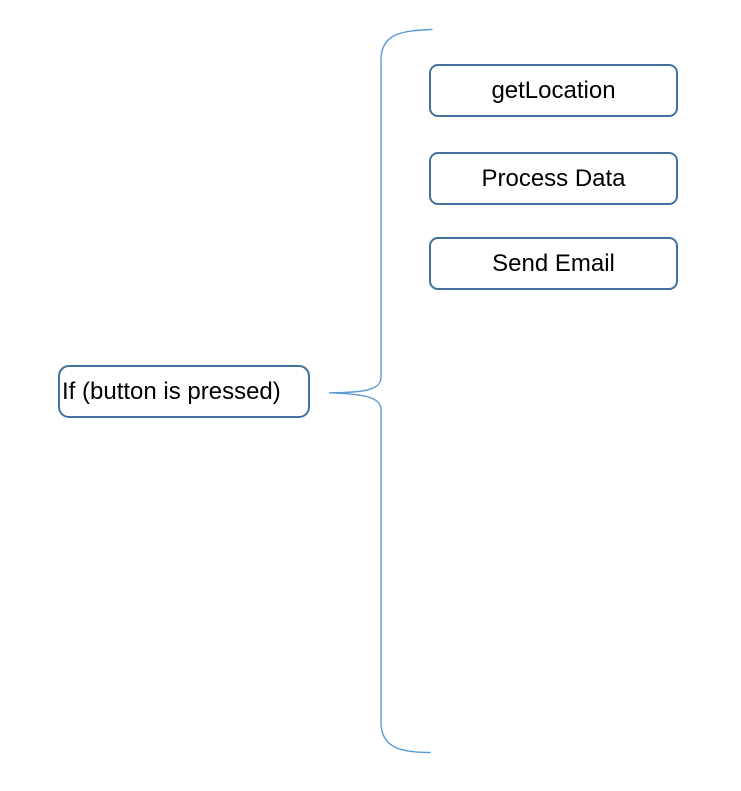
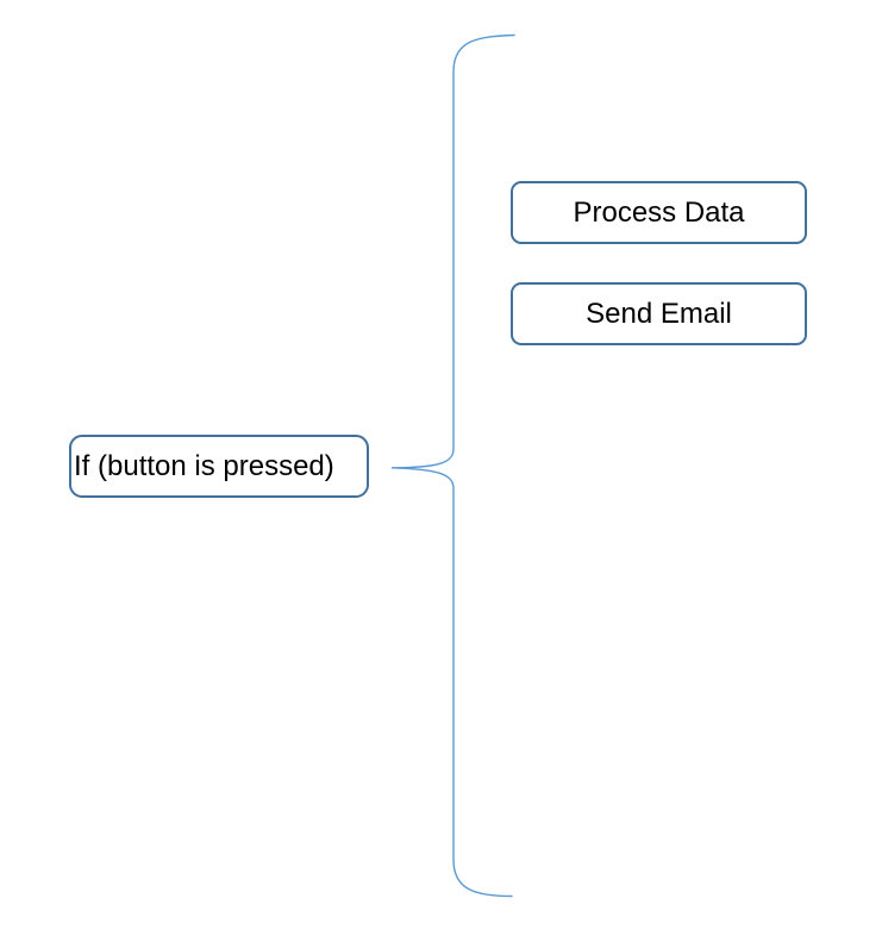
  If (button is pressed)
- getLocation
  Process Data
  Send Email
